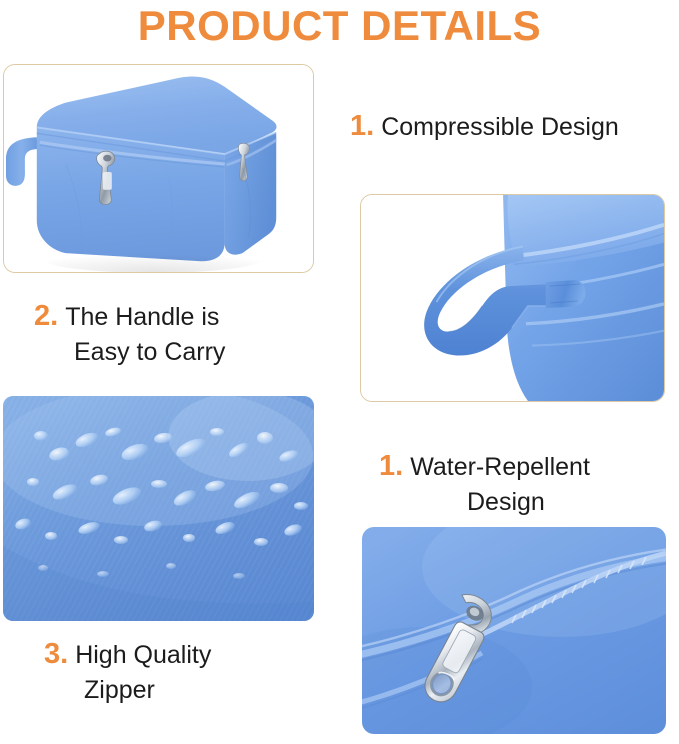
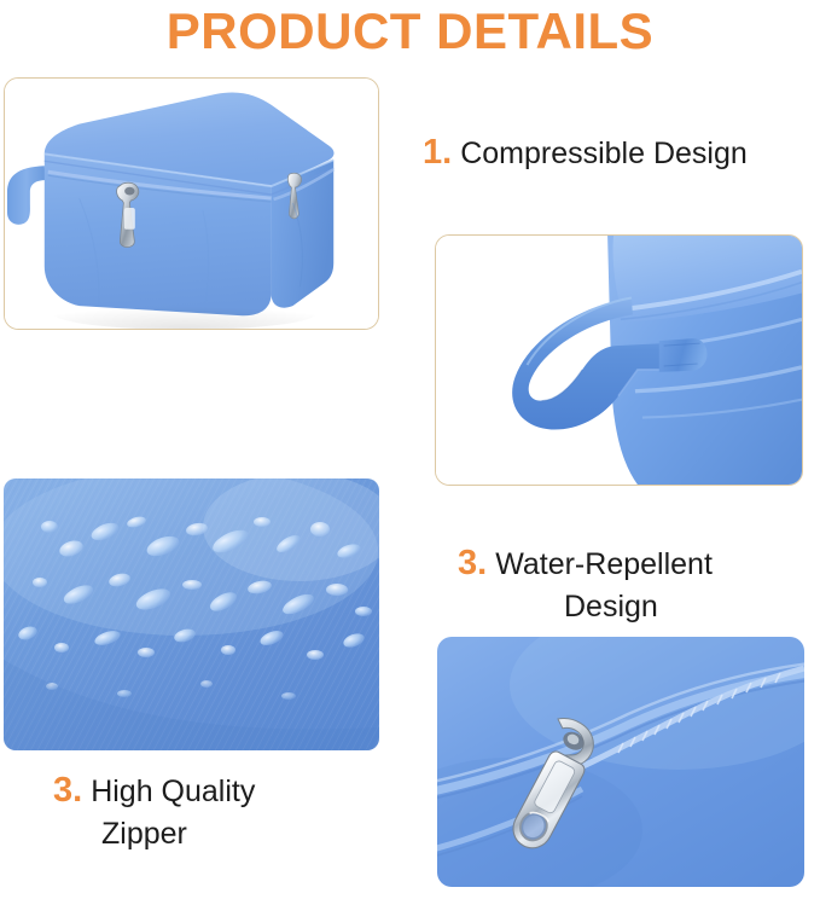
  PRODUCT DETAILS
  1. Compressible Design
- 2. The Handle is
- Easy to Carry
- 1. Water-Repellent
+ 3. Water-Repellent
  Design
  3. High Quality
  Zipper
